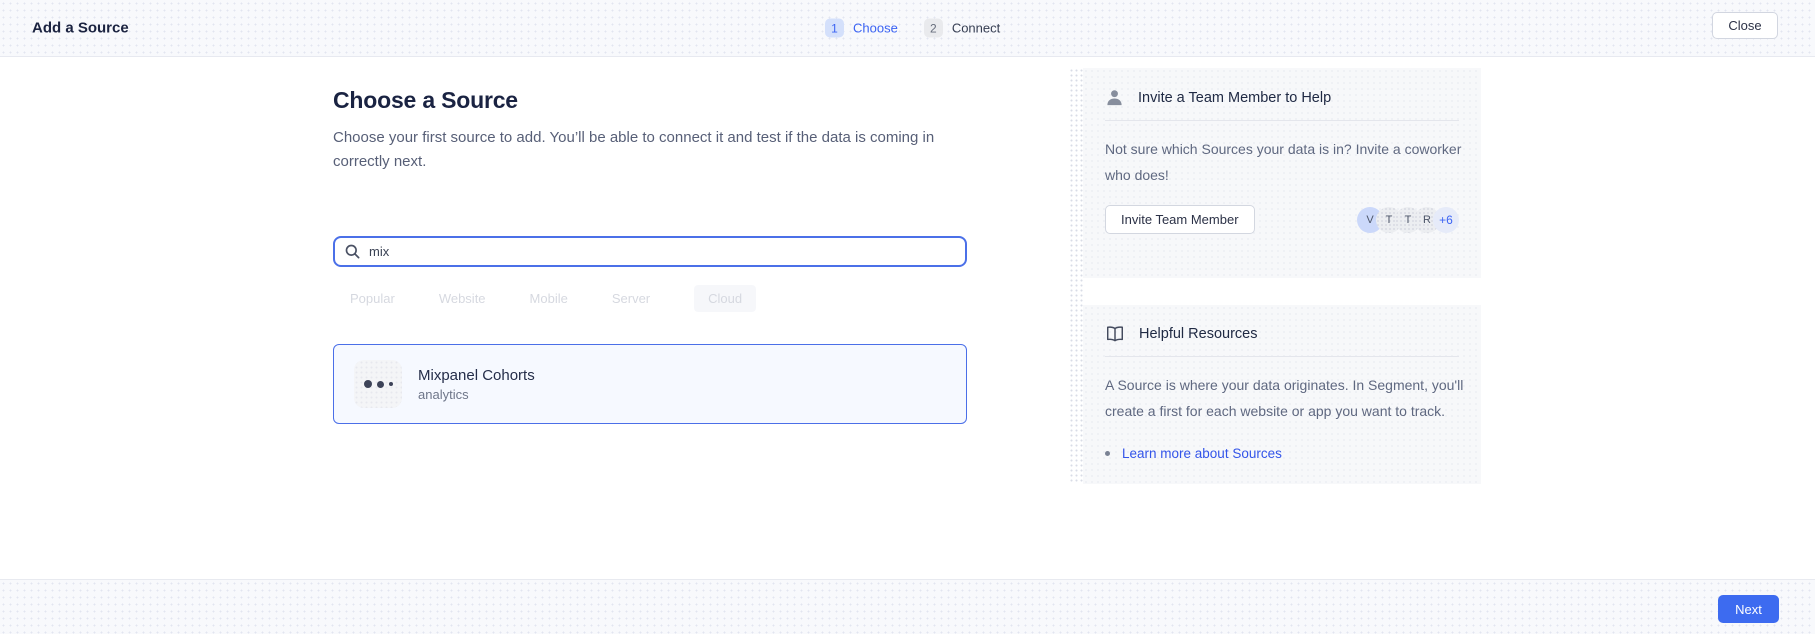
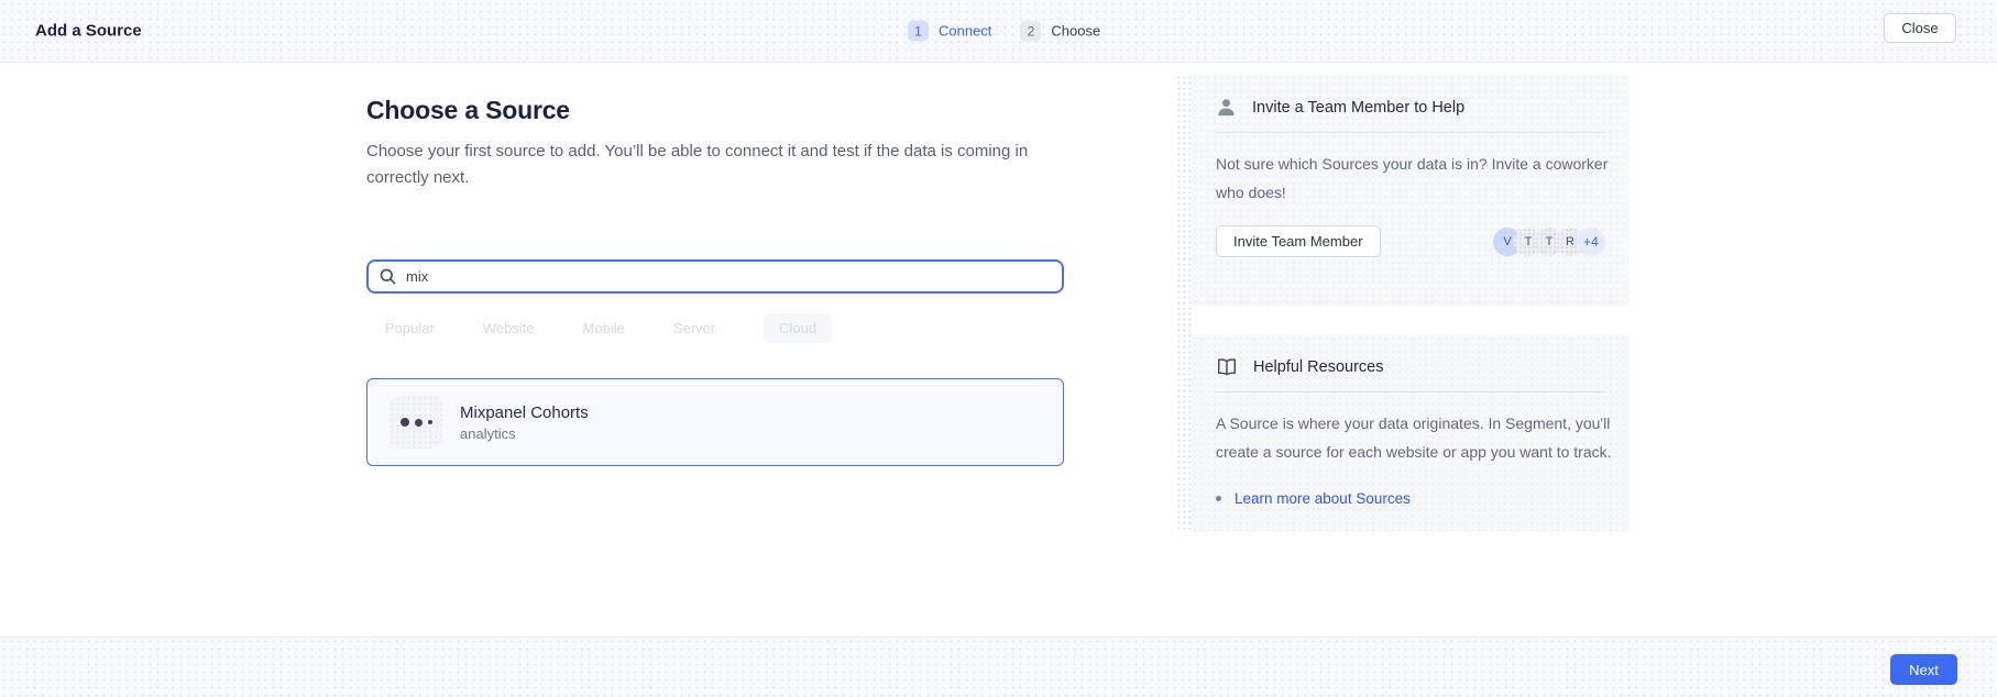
  Add a Source
  1
- Choose
+ Connect
  2
- Connect
+ Choose
  Close
  Choose a Source
  Choose your first source to add. You’ll be able to connect it and test if the data is coming in correctly next.
  mix
  Popular
  Website
  Mobile
  Server
  Cloud
  Mixpanel Cohorts
  analytics
  Invite a Team Member to Help
  Not sure which Sources your data is in? Invite a coworker who does!
  Invite Team Member
  V
  T
  T
  R
- +6
+ +4
  Helpful Resources
- A Source is where your data originates. In Segment, you'll create a first for each website or app you want to track.
+ A Source is where your data originates. In Segment, you'll create a source for each website or app you want to track.
  Learn more about Sources
  Next
